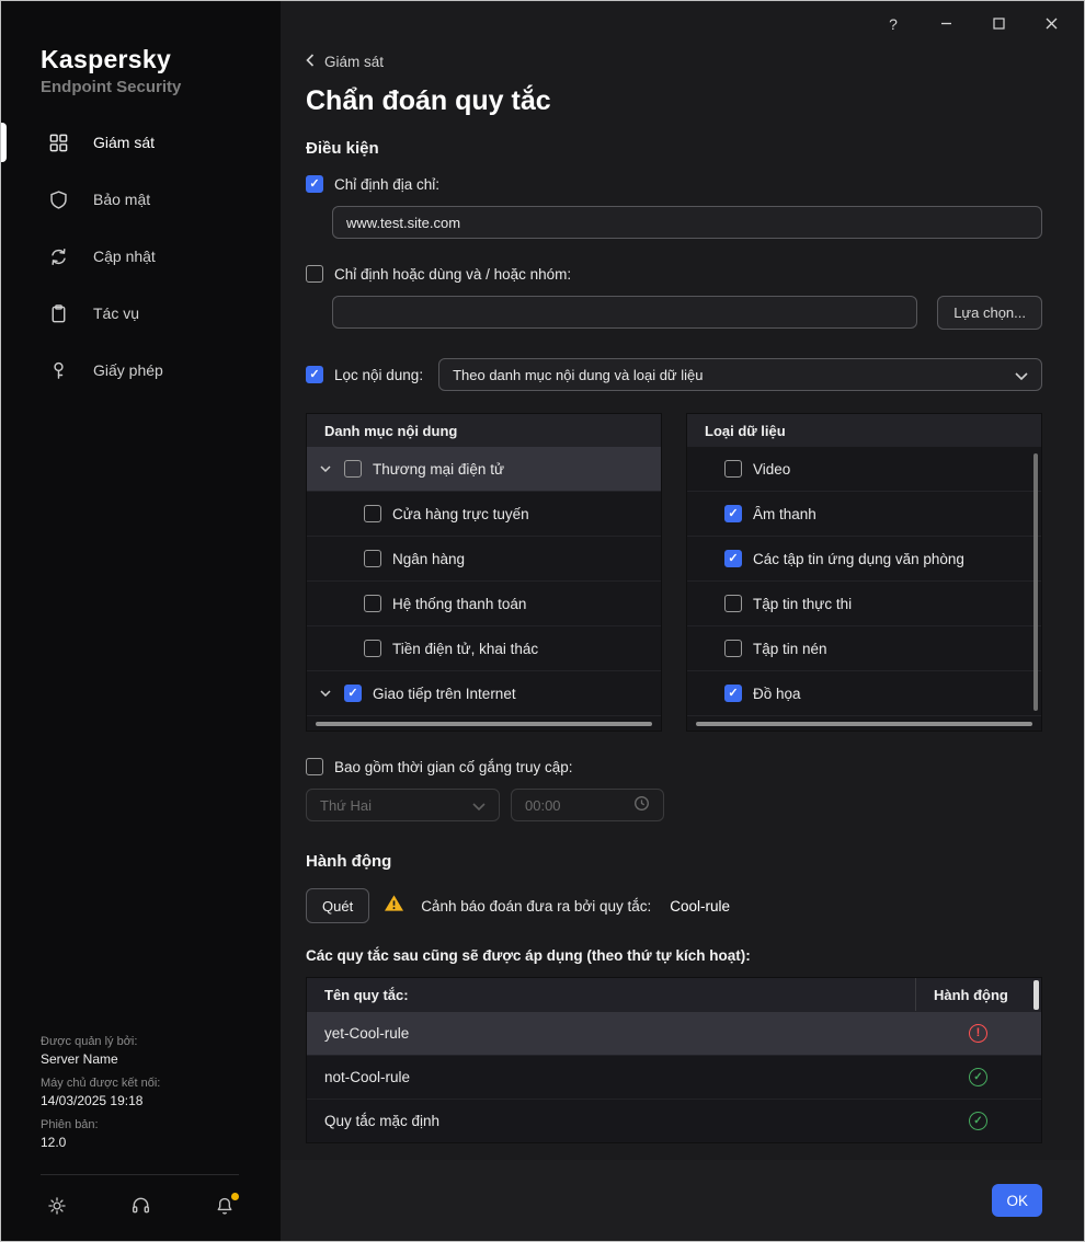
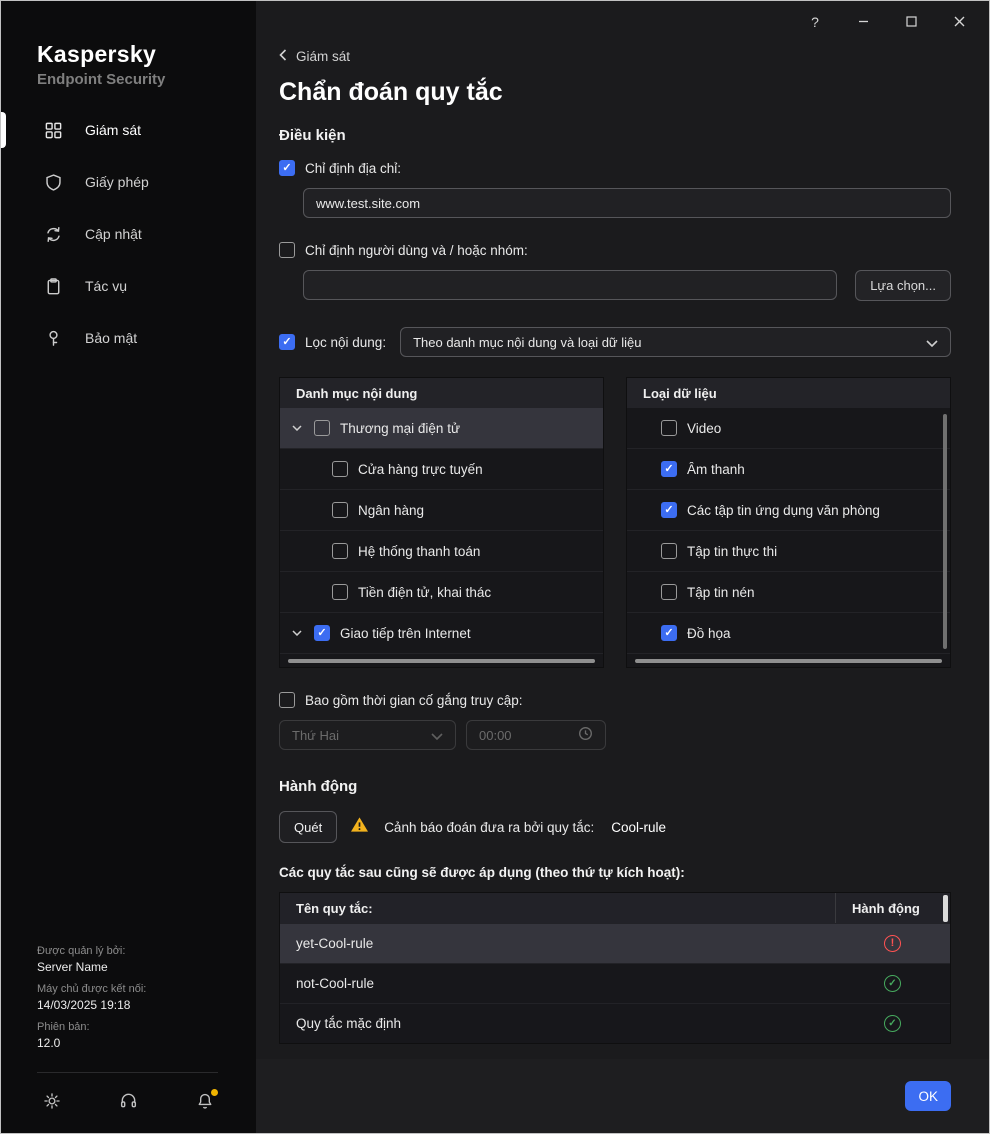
  Kaspersky
  Endpoint Security
  Giám sát
- Bảo mật
+ Giấy phép
  Cập nhật
  Tác vụ
- Giấy phép
+ Bảo mật
  Được quản lý bởi:
  Server Name
  Máy chủ được kết nối:
  14/03/2025 19:18
  Phiên bản:
  12.0
  ?
  Giám sát
  Chẩn đoán quy tắc
  Điều kiện
  Chỉ định địa chỉ:
  www.test.site.com
- Chỉ định hoặc dùng và / hoặc nhóm:
+ Chỉ định người dùng và / hoặc nhóm:
  Lựa chọn...
  Lọc nội dung:
  Theo danh mục nội dung và loại dữ liệu
  Danh mục nội dung
  Thương mại điện tử
  Cửa hàng trực tuyến
  Ngân hàng
  Hệ thống thanh toán
  Tiền điện tử, khai thác
  Giao tiếp trên Internet
  Loại dữ liệu
  Video
  Âm thanh
  Các tập tin ứng dụng văn phòng
  Tập tin thực thi
  Tập tin nén
  Đồ họa
  Bao gồm thời gian cố gắng truy cập:
  Thứ Hai
  00:00
  Hành động
  Quét
  Cảnh báo đoán đưa ra bởi quy tắc:
  Cool-rule
  Các quy tắc sau cũng sẽ được áp dụng (theo thứ tự kích hoạt):
  Tên quy tắc:
  Hành động
  yet-Cool-rule
  not-Cool-rule
  Quy tắc mặc định
  OK
